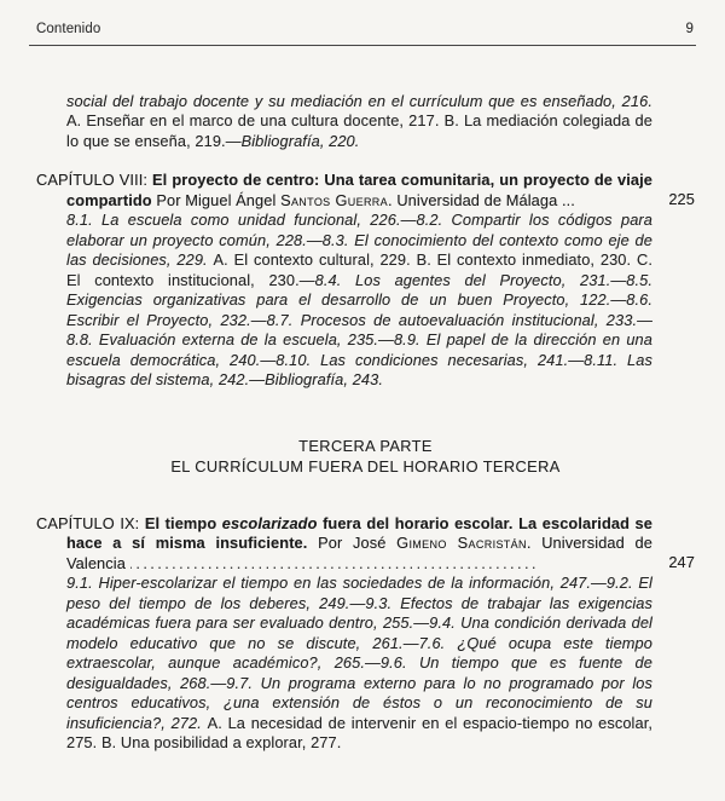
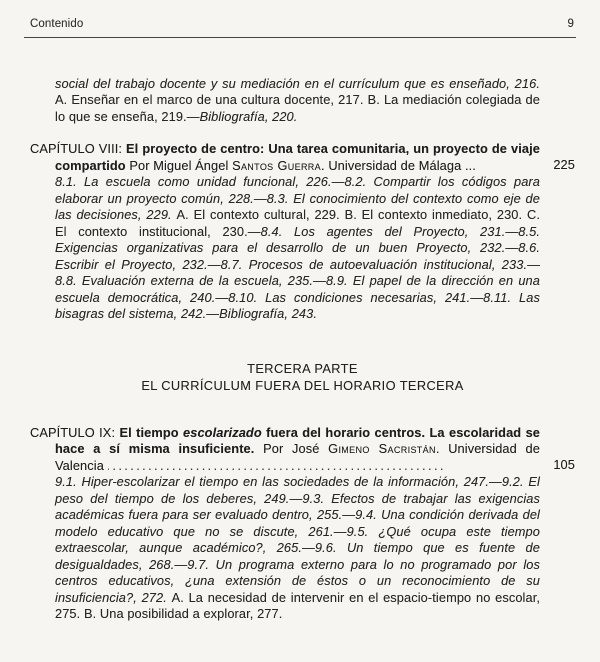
  Contenido
  9
  social del trabajo docente y su mediación en el currículum que es enseñado, 216. A. Enseñar en el marco de una cultura docente, 217. B. La mediación colegiada de lo que se enseña, 219.—Bibliografía, 220.
  CAPÍTULO VIII: El proyecto de centro: Una tarea comunitaria, un proyecto de viaje compartido Por Miguel Ángel Santos Guerra. Universidad de Málaga ...
  225
- 8.1. La escuela como unidad funcional, 226.—8.2. Compartir los códigos para elaborar un proyecto común, 228.—8.3. El conocimiento del contexto como eje de las decisiones, 229. A. El contexto cultural, 229. B. El contexto inmediato, 230. C. El contexto institucional, 230.—8.4. Los agentes del Proyecto, 231.—8.5. Exigencias organizativas para el desarrollo de un buen Proyecto, 122.—8.6. Escribir el Proyecto, 232.—8.7. Procesos de autoevaluación institucional, 233.—8.8. Evaluación externa de la escuela, 235.—8.9. El papel de la dirección en una escuela democrática, 240.—8.10. Las condiciones necesarias, 241.—8.11. Las bisagras del sistema, 242.—Bibliografía, 243.
+ 8.1. La escuela como unidad funcional, 226.—8.2. Compartir los códigos para elaborar un proyecto común, 228.—8.3. El conocimiento del contexto como eje de las decisiones, 229. A. El contexto cultural, 229. B. El contexto inmediato, 230. C. El contexto institucional, 230.—8.4. Los agentes del Proyecto, 231.—8.5. Exigencias organizativas para el desarrollo de un buen Proyecto, 232.—8.6. Escribir el Proyecto, 232.—8.7. Procesos de autoevaluación institucional, 233.—8.8. Evaluación externa de la escuela, 235.—8.9. El papel de la dirección en una escuela democrática, 240.—8.10. Las condiciones necesarias, 241.—8.11. Las bisagras del sistema, 242.—Bibliografía, 243.
  TERCERA PARTE
  EL CURRÍCULUM FUERA DEL HORARIO TERCERA
- CAPÍTULO IX: El tiempo escolarizado fuera del horario escolar. La escolaridad se hace a sí misma insuficiente. Por José Gimeno Sacristán. Universidad de Valencia .........................................................
+ CAPÍTULO IX: El tiempo escolarizado fuera del horario centros. La escolaridad se hace a sí misma insuficiente. Por José Gimeno Sacristán. Universidad de Valencia .........................................................
- 247
+ 105
- 9.1. Hiper-escolarizar el tiempo en las sociedades de la información, 247.—9.2. El peso del tiempo de los deberes, 249.—9.3. Efectos de trabajar las exigencias académicas fuera para ser evaluado dentro, 255.—9.4. Una condición derivada del modelo educativo que no se discute, 261.—7.6. ¿Qué ocupa este tiempo extraescolar, aunque académico?, 265.—9.6. Un tiempo que es fuente de desigualdades, 268.—9.7. Un programa externo para lo no programado por los centros educativos, ¿una extensión de éstos o un reconocimiento de su insuficiencia?, 272. A. La necesidad de intervenir en el espacio-tiempo no escolar, 275. B. Una posibilidad a explorar, 277.
+ 9.1. Hiper-escolarizar el tiempo en las sociedades de la información, 247.—9.2. El peso del tiempo de los deberes, 249.—9.3. Efectos de trabajar las exigencias académicas fuera para ser evaluado dentro, 255.—9.4. Una condición derivada del modelo educativo que no se discute, 261.—9.5. ¿Qué ocupa este tiempo extraescolar, aunque académico?, 265.—9.6. Un tiempo que es fuente de desigualdades, 268.—9.7. Un programa externo para lo no programado por los centros educativos, ¿una extensión de éstos o un reconocimiento de su insuficiencia?, 272. A. La necesidad de intervenir en el espacio-tiempo no escolar, 275. B. Una posibilidad a explorar, 277.
